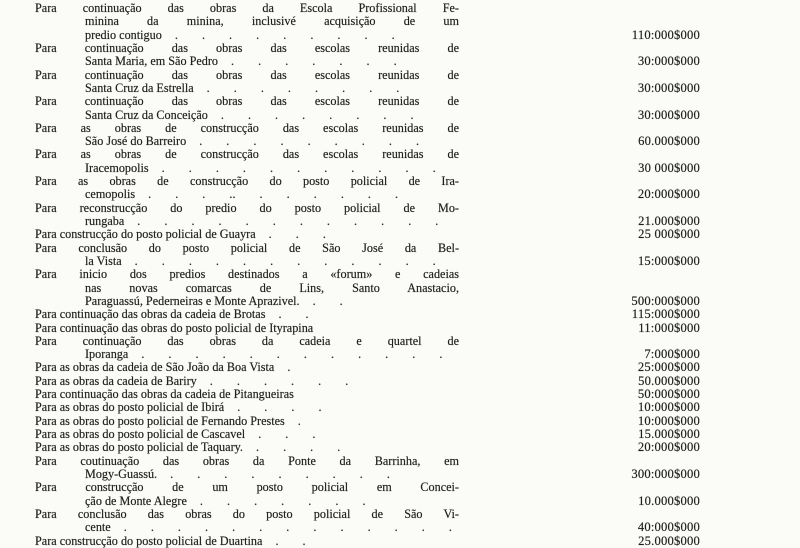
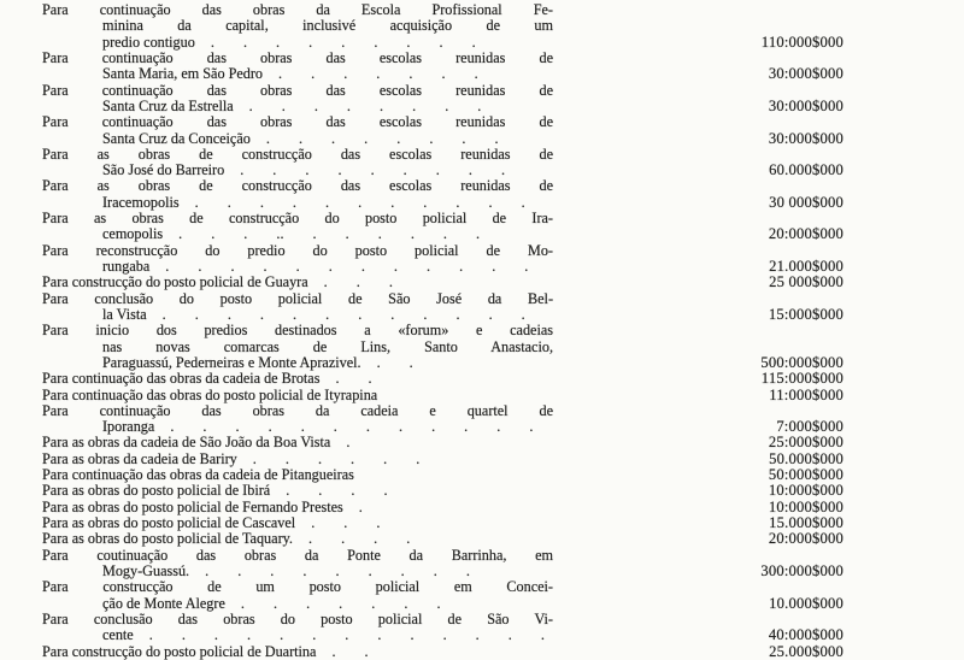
  Para continuação das obras da Escola Profissional Fe-
- minina da minina, inclusivé acquisição de um
+ minina da capital, inclusivé acquisição de um
  predio contiguo . . . . . . . . .
  110:000$000
  Para continuação das obras das escolas reunidas de
  Santa Maria, em São Pedro . . . . . . .
  30:000$000
  Para continuação das obras das escolas reunidas de
  Santa Cruz da Estrella . . . . . . . .
  30:000$000
  Para continuação das obras das escolas reunidas de
  Santa Cruz da Conceição . . . . . . . .
  30:000$000
  Para as obras de construcção das escolas reunidas de
  São José do Barreiro . . . . . . . . .
  60.000$000
  Para as obras de construcção das escolas reunidas de
  Iracemopolis . . . . . . . . . . .
  30 000$000
  Para as obras de construcção do posto policial de Ira-
  cemopolis . . . .. . . . . . .
  20:000$000
  Para reconstrucção do predio do posto policial de Mo-
  rungaba . . . . . . . . . . . .
  21.000$000
  Para construcção do posto policial de Guayra . . .
  25 000$000
  Para conclusão do posto policial de São José da Bel-
  la Vista . . . . . . . . . . . .
  15:000$000
  Para inicio dos predios destinados a «forum» e cadeias
  nas novas comarcas de Lins, Santo Anastacio,
  Paraguassú, Pederneiras e Monte Aprazivel. . .
  500:000$000
  Para continuação das obras da cadeia de Brotas . .
  115:000$000
  Para continuação das obras do posto policial de Ityrapina
  11:000$000
  Para continuação das obras da cadeia e quartel de
  Iporanga . . . . . . . . . . . .
  7:000$000
  Para as obras da cadeia de São João da Boa Vista .
  25:000$000
  Para as obras da cadeia de Bariry . . . . . .
  50.000$000
  Para continuação das obras da cadeia de Pitangueiras
  50:000$000
  Para as obras do posto policial de Ibirá . . . .
  10:000$000
  Para as obras do posto policial de Fernando Prestes .
  10:000$000
  Para as obras do posto policial de Cascavel . . .
  15.000$000
  Para as obras do posto policial de Taquary. . . . .
  20:000$000
  Para coutinuação das obras da Ponte da Barrinha, em
  Mogy-Guassú. . . . . . . . . .
  300:000$000
  Para construcção de um posto policial em Concei-
  ção de Monte Alegre . . . . . . .
  10.000$000
  Para conclusão das obras do posto policial de São Vi-
  cente . . . . . . . . . . . . .
  40:000$000
  Para construcção do posto policial de Duartina . .
  25.000$000
